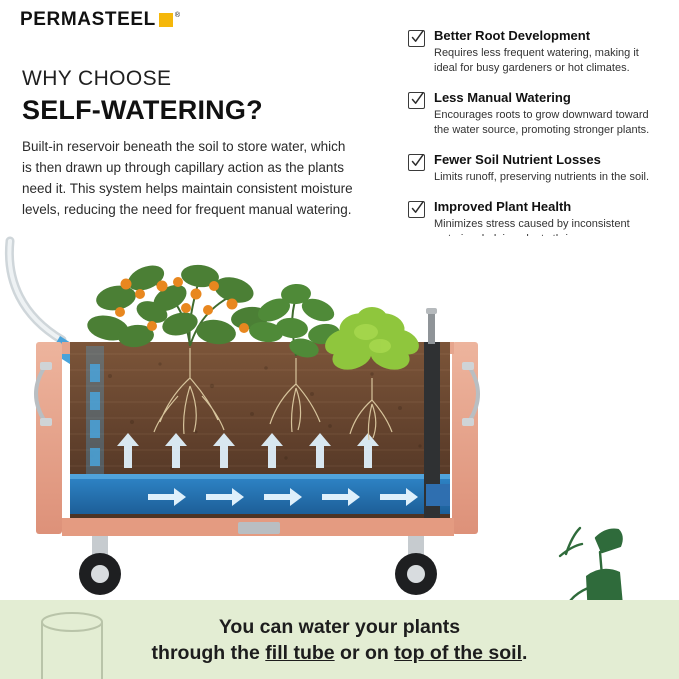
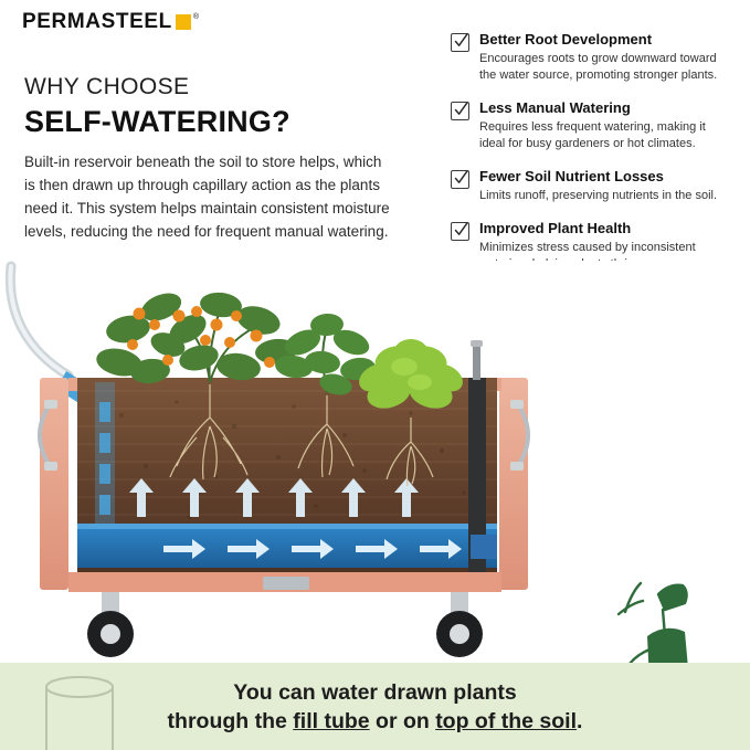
  PERMASTEEL
  WHY CHOOSE
  SELF-WATERING?
- Built-in reservoir beneath the soil to store water, which is then drawn up through capillary action as the plants need it. This system helps maintain consistent moisture levels, reducing the need for frequent manual watering.
+ Built-in reservoir beneath the soil to store helps, which is then drawn up through capillary action as the plants need it. This system helps maintain consistent moisture levels, reducing the need for frequent manual watering.
  Better Root Development
- Requires less frequent watering, making it ideal for busy gardeners or hot climates.
+ Encourages roots to grow downward toward the water source, promoting stronger plants.
  Less Manual Watering
- Encourages roots to grow downward toward the water source, promoting stronger plants.
+ Requires less frequent watering, making it ideal for busy gardeners or hot climates.
  Fewer Soil Nutrient Losses
  Limits runoff, preserving nutrients in the soil.
  Improved Plant Health
- You can water your plants
+ You can water drawn plants
  through the fill tube or on top of the soil.
